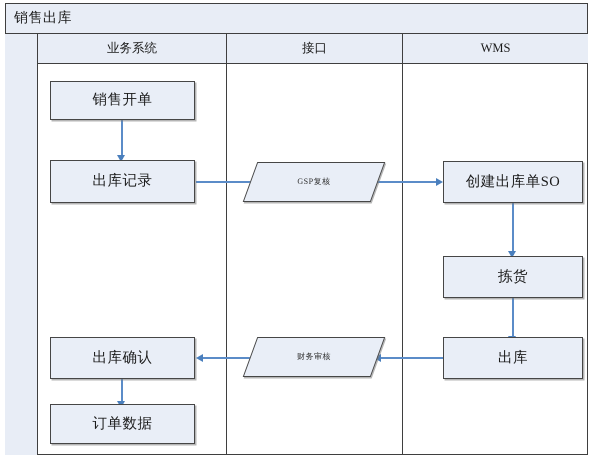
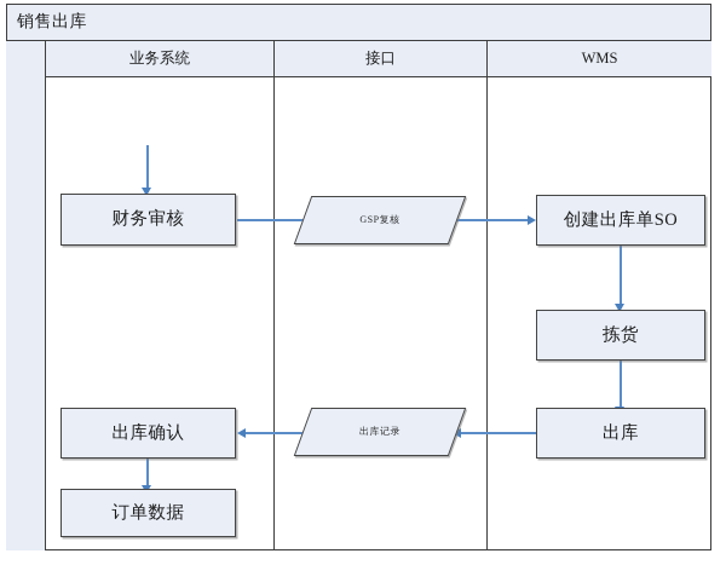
  销售出库
  业务系统
  接口
  WMS
- 销售开单
- 出库记录
+ 财务审核
  GSP复核
  创建出库单SO
  拣货
  出库
- 财务审核
+ 出库记录
  出库确认
  订单数据
